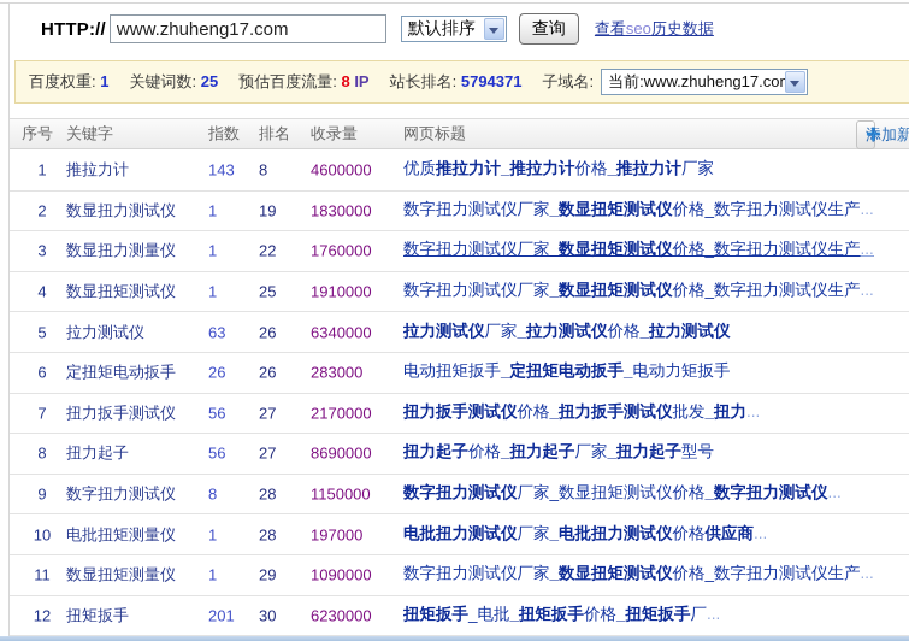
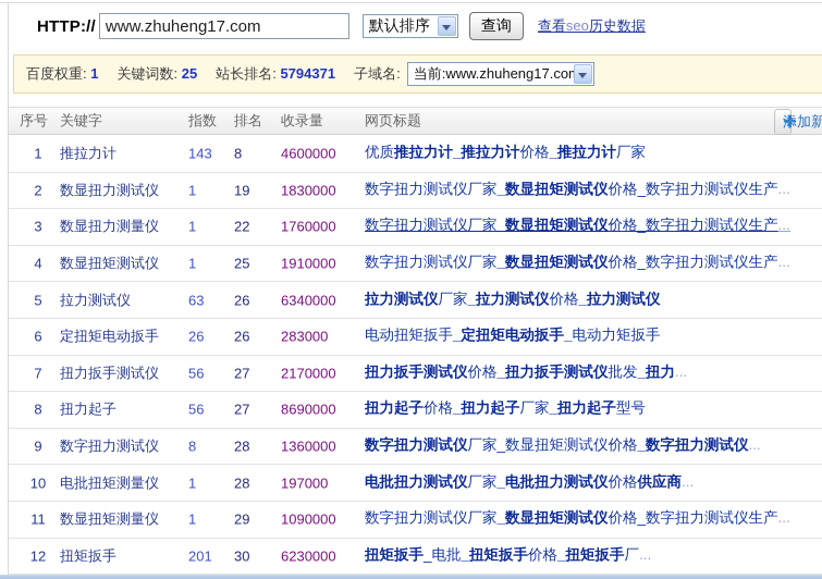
  HTTP://
  www.zhuheng17.com
  默认排序
  查询
  查看seo历史数据
  百度权重: 1
  关键词数: 25
- 预估百度流量: 8 IP
  站长排名: 5794371
  子域名:
  当前:www.zhuheng17.co
  序号
  关键字
  指数
  排名
  收录量
  网页标题
  ✚
  添加新
  1
  推拉力计
  143
  8
  4600000
  优质推拉力计_推拉力计价格_推拉力计厂家
  2
  数显扭力测试仪
  1
  19
  1830000
  数字扭力测试仪厂家_数显扭矩测试仪价格_数字扭力测试仪生产...
  3
  数显扭力测量仪
  1
  22
  1760000
  数字扭力测试仪厂家_数显扭矩测试仪价格_数字扭力测试仪生产...
  4
  数显扭矩测试仪
  1
  25
  1910000
  数字扭力测试仪厂家_数显扭矩测试仪价格_数字扭力测试仪生产...
  5
  拉力测试仪
  63
  26
  6340000
  拉力测试仪厂家_拉力测试仪价格_拉力测试仪
  6
  定扭矩电动扳手
  26
  26
  283000
  电动扭矩扳手_定扭矩电动扳手_电动力矩扳手
  7
  扭力扳手测试仪
  56
  27
  2170000
  扭力扳手测试仪价格_扭力扳手测试仪批发_扭力...
  8
  扭力起子
  56
  27
  8690000
  扭力起子价格_扭力起子厂家_扭力起子型号
  9
  数字扭力测试仪
  8
  28
- 1150000
+ 1360000
  数字扭力测试仪厂家_数显扭矩测试仪价格_数字扭力测试仪...
  10
  电批扭矩测量仪
  1
  28
  197000
  电批扭力测试仪厂家_电批扭力测试仪价格供应商...
  11
  数显扭矩测量仪
  1
  29
  1090000
  数字扭力测试仪厂家_数显扭矩测试仪价格_数字扭力测试仪生产...
  12
  扭矩扳手
  201
  30
  6230000
  扭矩扳手_电批_扭矩扳手价格_扭矩扳手厂...
